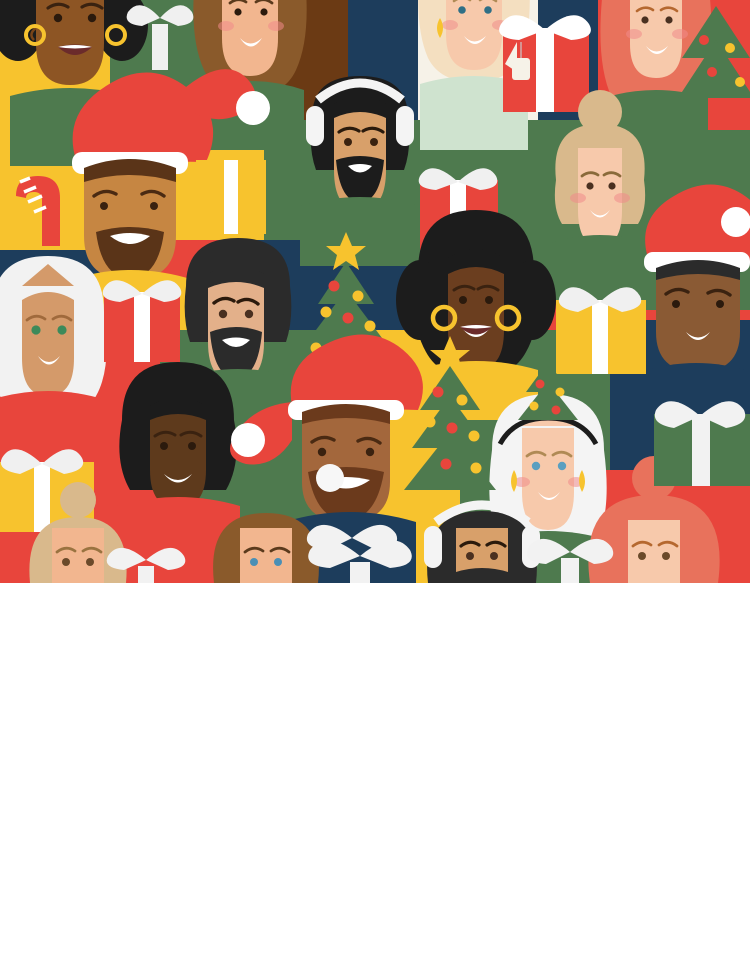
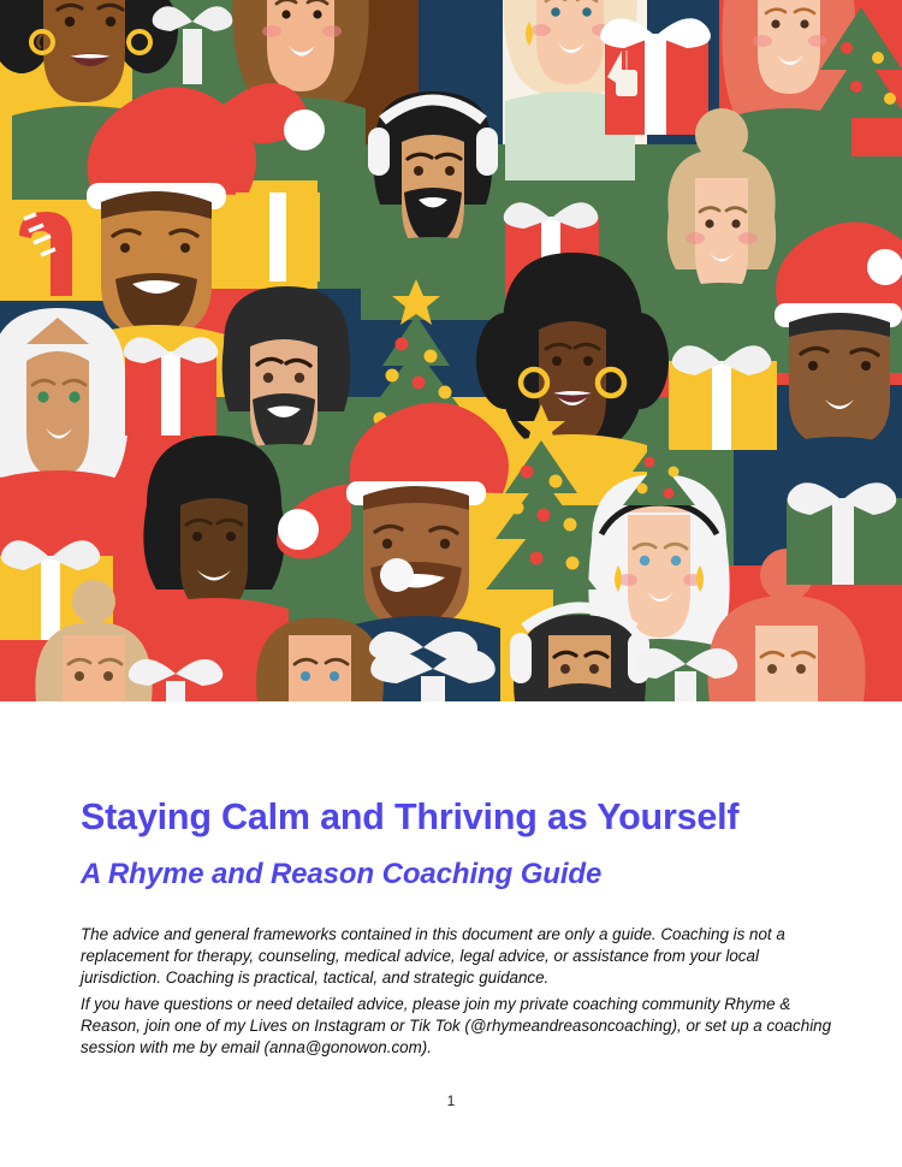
+ Staying Calm and Thriving as Yourself
+ A Rhyme and Reason Coaching Guide
+ The advice and general frameworks contained in this document are only a guide. Coaching is not a replacement for therapy, counseling, medical advice, legal advice, or assistance from your local jurisdiction. Coaching is practical, tactical, and strategic guidance.
+ If you have questions or need detailed advice, please join my private coaching community Rhyme & Reason, join one of my Lives on Instagram or Tik Tok (@rhymeandreasoncoaching), or set up a coaching session with me by email (anna@gonowon.com).
+ 1
